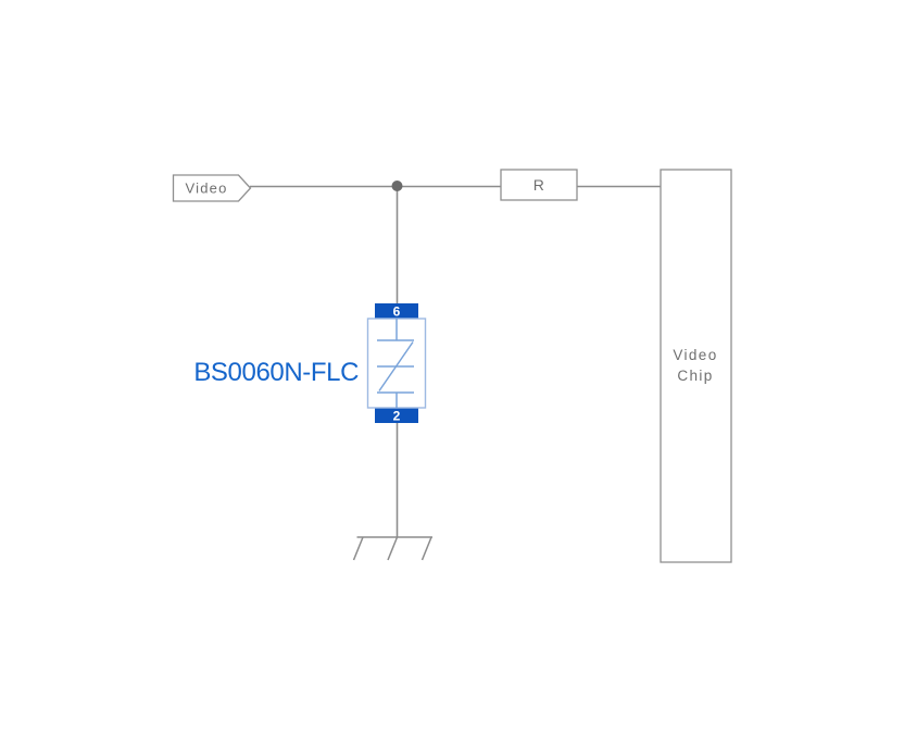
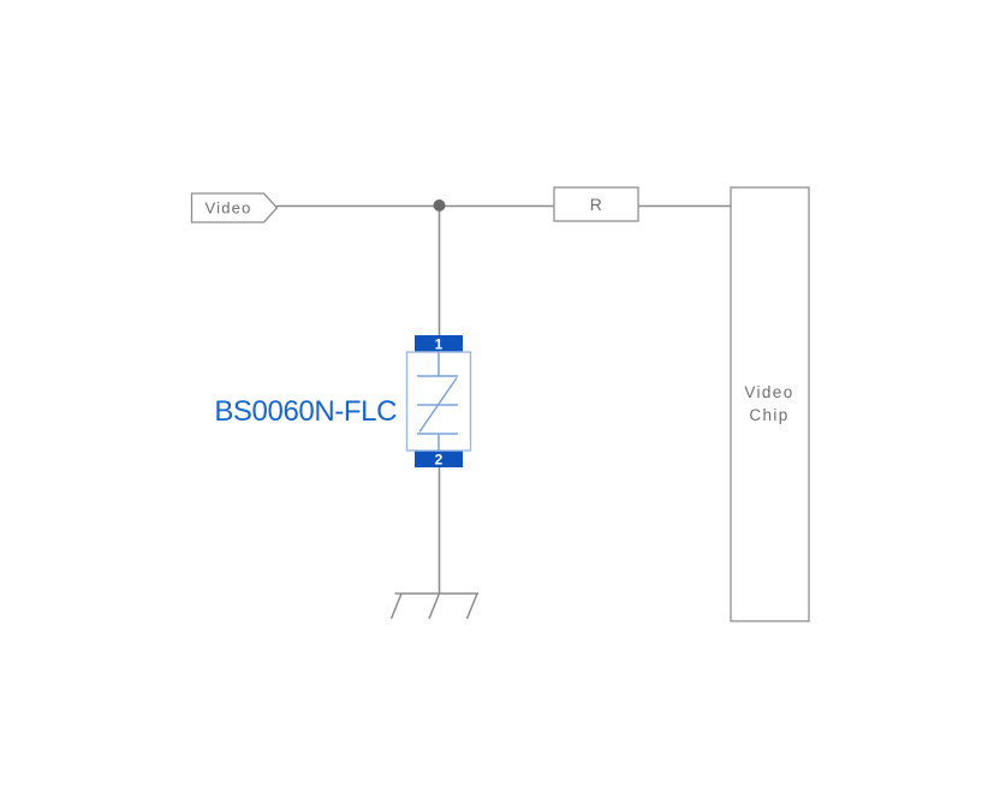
  Video
  R
  Video
  Chip
- 6
+ 1
  2
  BS0060N-FLC
